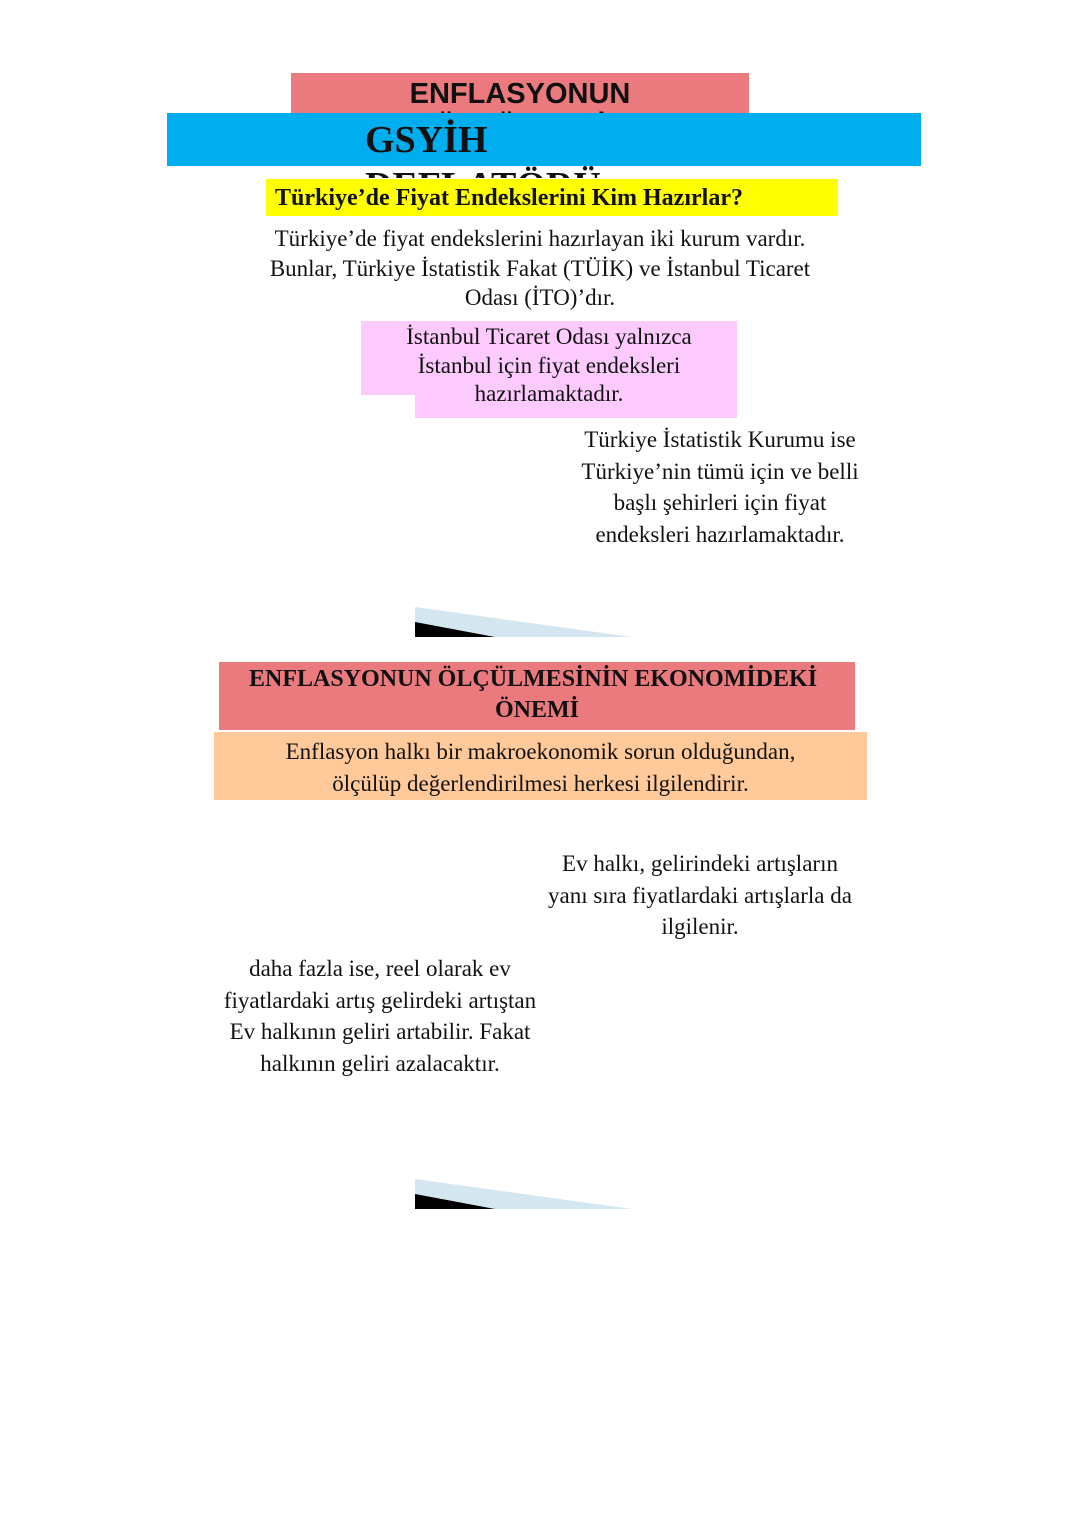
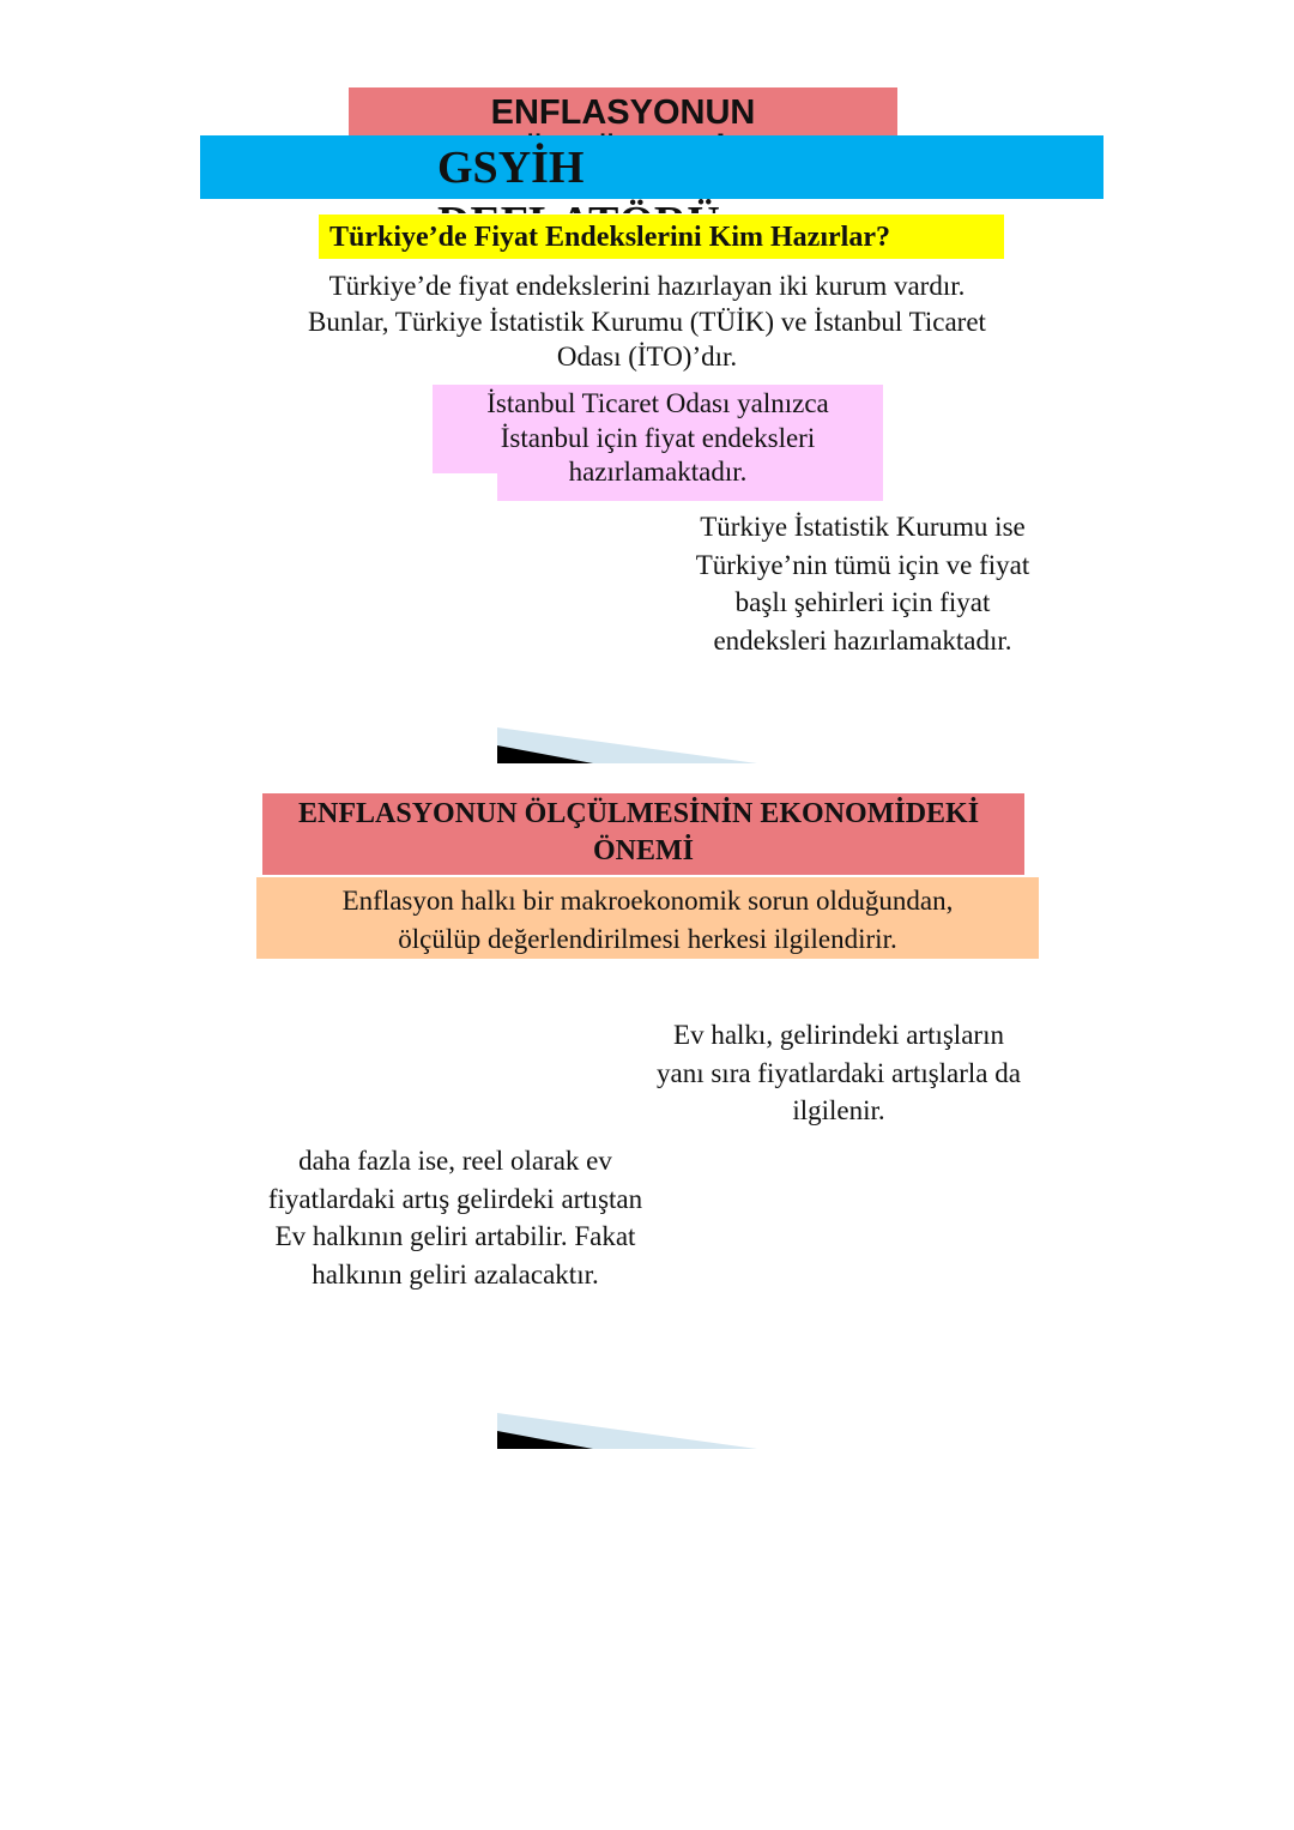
  ENFLASYONUN
  GSYİH
  Türkiye’de Fiyat Endekslerini Kim Hazırlar?
  Türkiye’de fiyat endekslerini hazırlayan iki kurum vardır.
- Bunlar, Türkiye İstatistik Fakat (TÜİK) ve İstanbul Ticaret
+ Bunlar, Türkiye İstatistik Kurumu (TÜİK) ve İstanbul Ticaret
  Odası (İTO)’dır.
  İstanbul Ticaret Odası yalnızca
  İstanbul için fiyat endeksleri
  hazırlamaktadır.
  Türkiye İstatistik Kurumu ise
- Türkiye’nin tümü için ve belli
+ Türkiye’nin tümü için ve fiyat
  başlı şehirleri için fiyat
  endeksleri hazırlamaktadır.
  ENFLASYONUN ÖLÇÜLMESİNİN EKONOMİDEKİ
  ÖNEMİ
  Enflasyon halkı bir makroekonomik sorun olduğundan,
  ölçülüp değerlendirilmesi herkesi ilgilendirir.
  Ev halkı, gelirindeki artışların
  yanı sıra fiyatlardaki artışlarla da
  ilgilenir.
  daha fazla ise, reel olarak ev
  fiyatlardaki artış gelirdeki artıştan
  Ev halkının geliri artabilir. Fakat
  halkının geliri azalacaktır.
